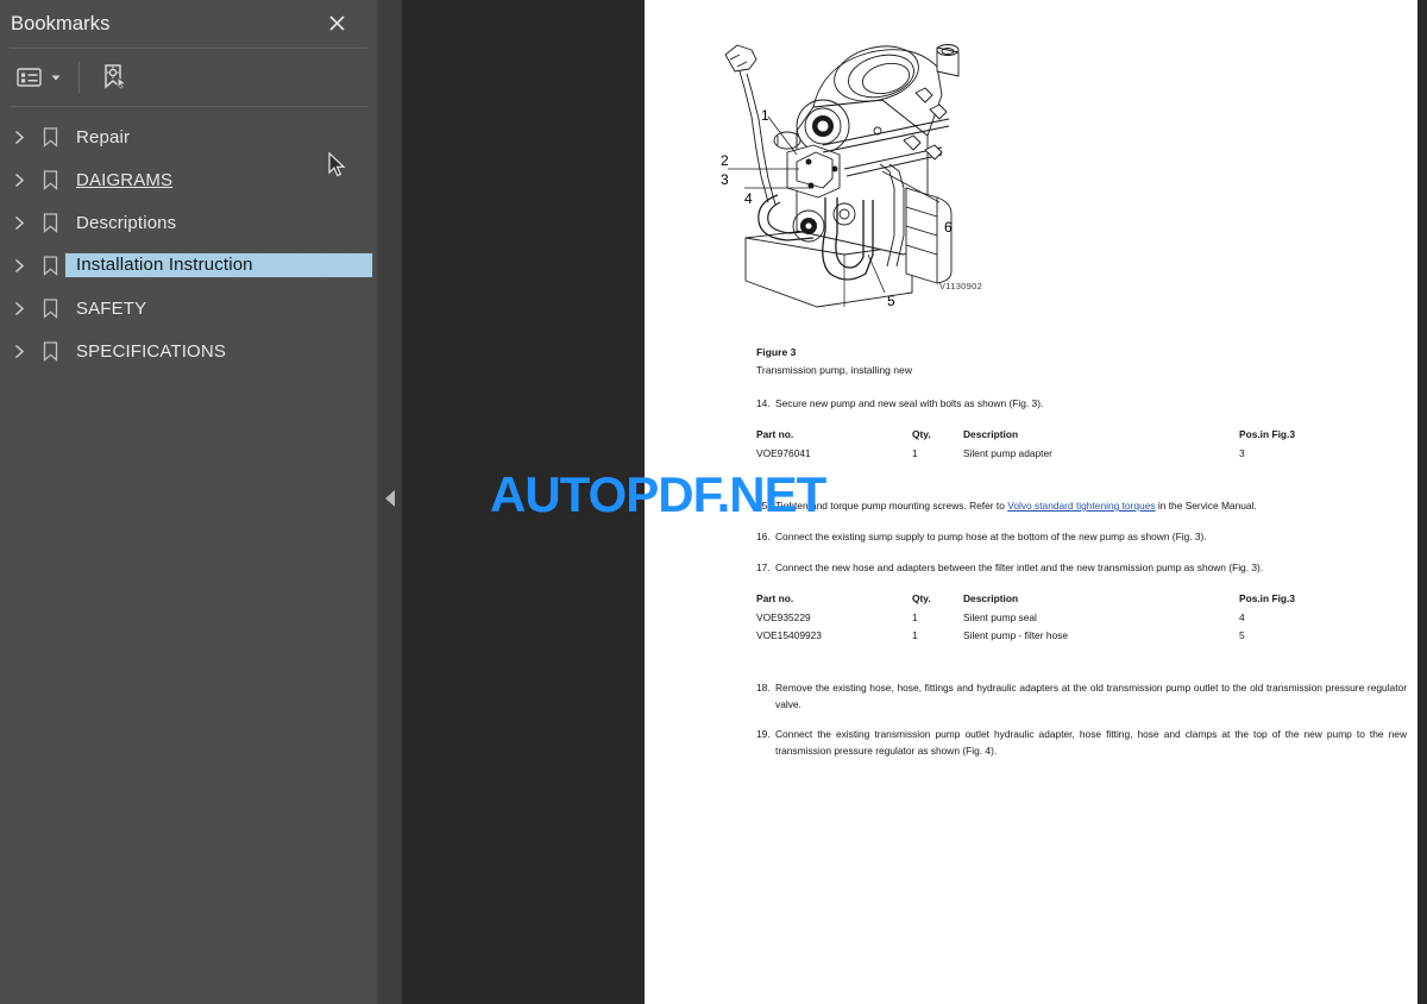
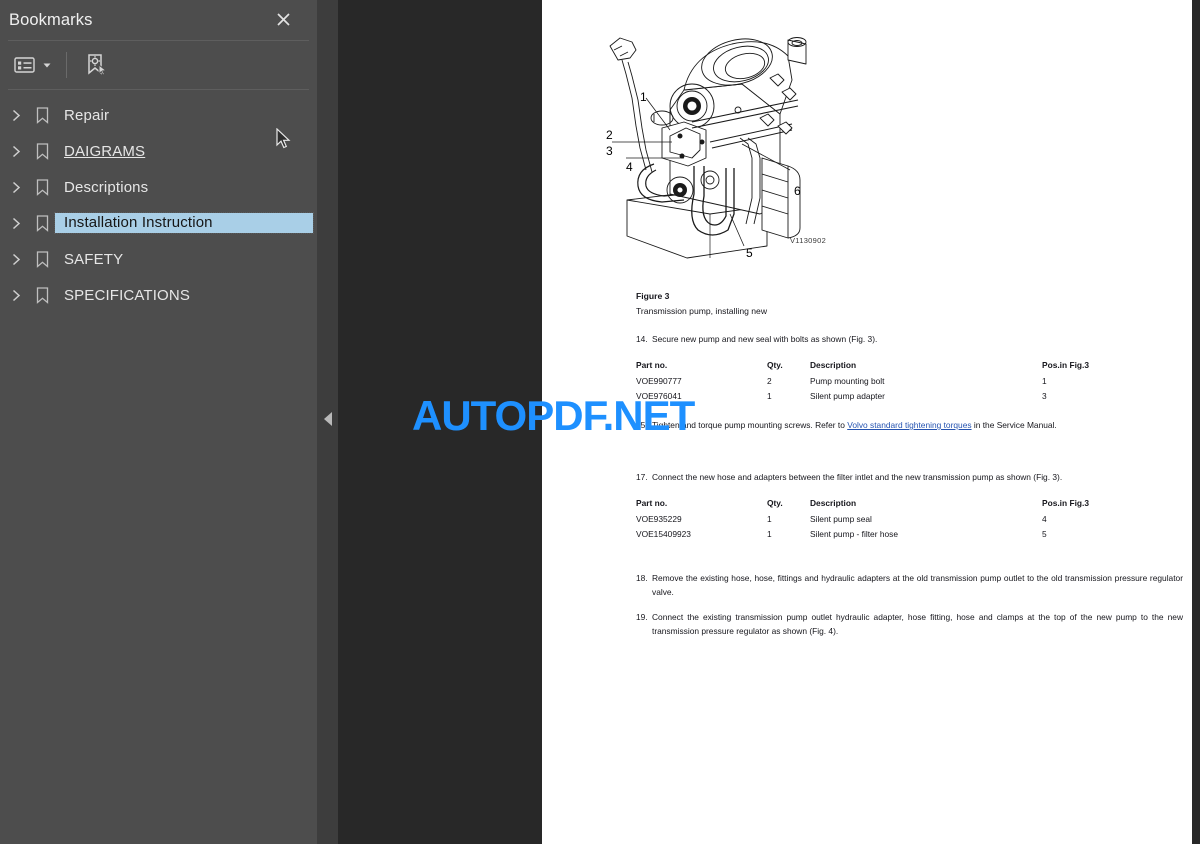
  Bookmarks
  Repair
  DAIGRAMS
  Descriptions
  Installation Instruction
  SAFETY
  SPECIFICATIONS
  1
  2
  3
  4
  5
  6
  V1130902
  Figure 3
  Transmission pump, installing new
  14.
  Secure new pump and new seal with bolts as shown (Fig. 3).
  Part no.	Qty.	Description	Pos.in Fig.3
+ VOE990777	2	Pump mounting bolt	1
  VOE976041	1	Silent pump adapter	3
  15.
  Tighten and torque pump mounting screws. Refer to Volvo standard tightening torques in the Service Manual.
- 16.
- Connect the existing sump supply to pump hose at the bottom of the new pump as shown (Fig. 3).
  17.
  Connect the new hose and adapters between the filter intlet and the new transmission pump as shown (Fig. 3).
  Part no.	Qty.	Description	Pos.in Fig.3
  VOE935229	1	Silent pump seal	4
  VOE15409923	1	Silent pump - filter hose	5
  18.
  Remove the existing hose, hose, fittings and hydraulic adapters at the old transmission pump outlet to the old transmission pressure regulator valve.
  19.
  Connect the existing transmission pump outlet hydraulic adapter, hose fitting, hose and clamps at the top of the new pump to the new transmission pressure regulator as shown (Fig. 4).
  AUTOPDF.NET
